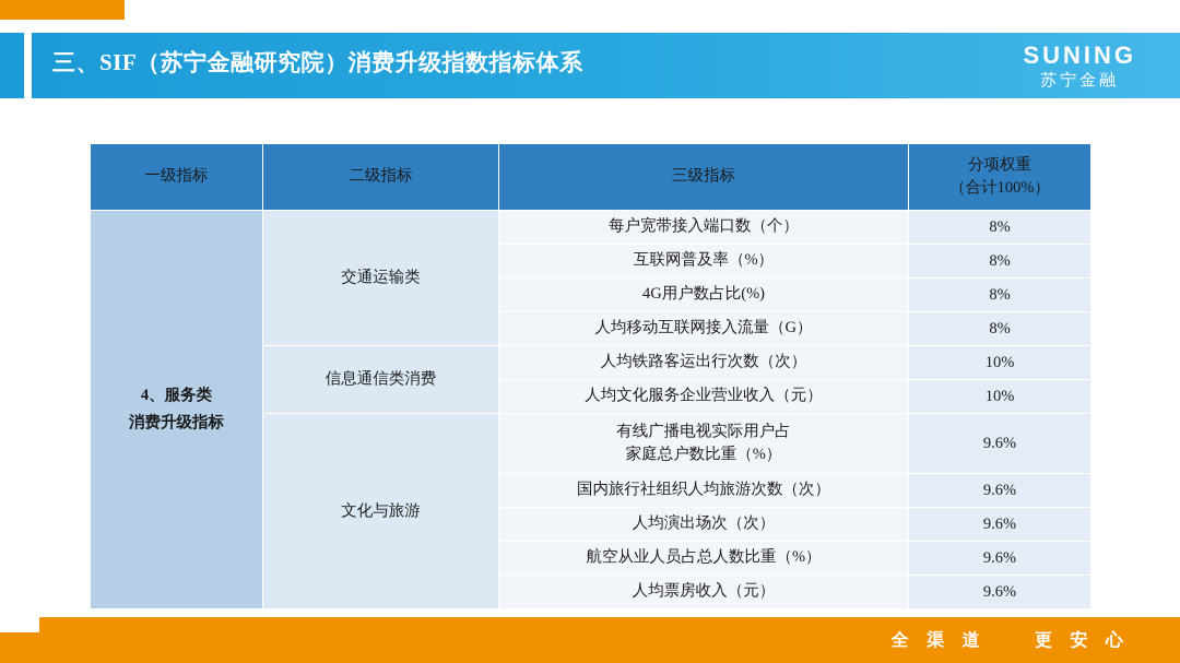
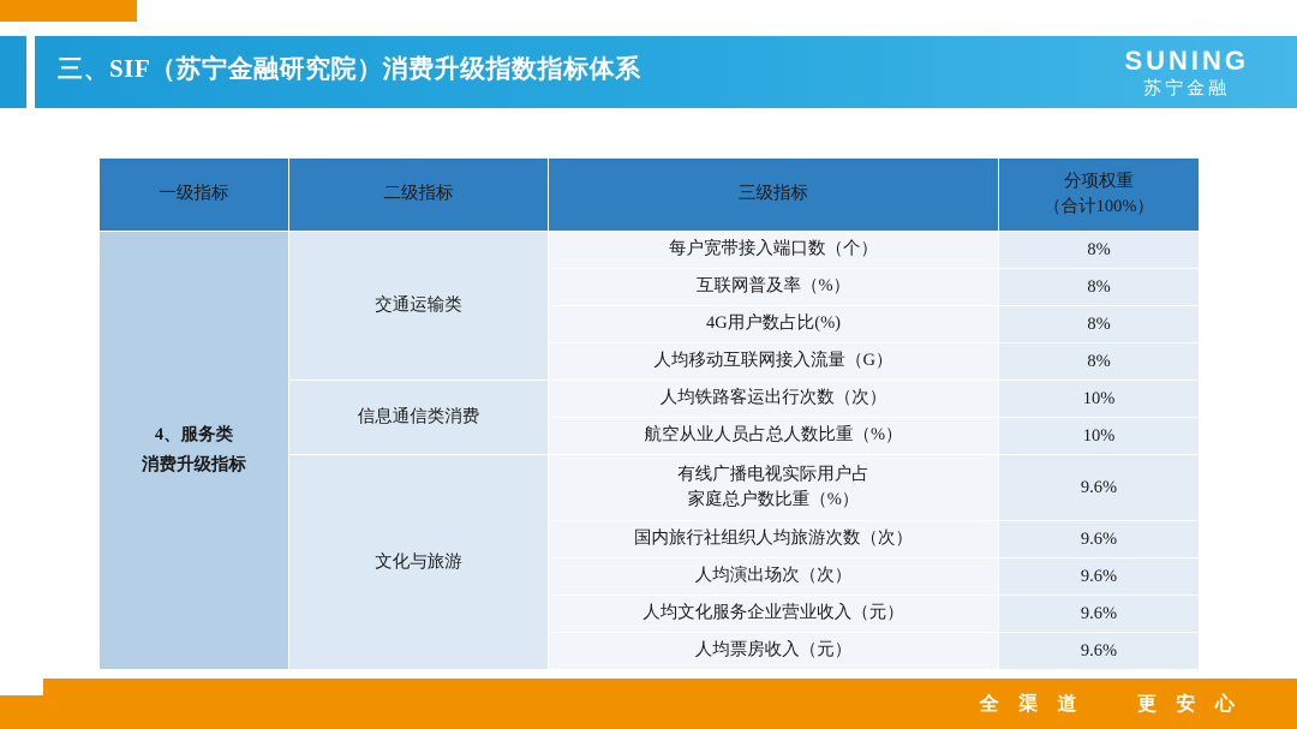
  三、SIF（苏宁金融研究院）消费升级指数指标体系
  SUNING
  苏宁金融
  一级指标	二级指标	三级指标	分项权重 （合计100%）
  4、服务类 消费升级指标	交通运输类	每户宽带接入端口数（个）	8%
  互联网普及率（%）	8%
  4G用户数占比(%)	8%
  人均移动互联网接入流量（G）	8%
  信息通信类消费	人均铁路客运出行次数（次）	10%
- 人均文化服务企业营业收入（元）	10%
+ 航空从业人员占总人数比重（%）	10%
  文化与旅游	有线广播电视实际用户占 家庭总户数比重（%）	9.6%
  国内旅行社组织人均旅游次数（次）	9.6%
  人均演出场次（次）	9.6%
- 航空从业人员占总人数比重（%）	9.6%
+ 人均文化服务企业营业收入（元）	9.6%
  人均票房收入（元）	9.6%
  全 渠 道 更 安 心
